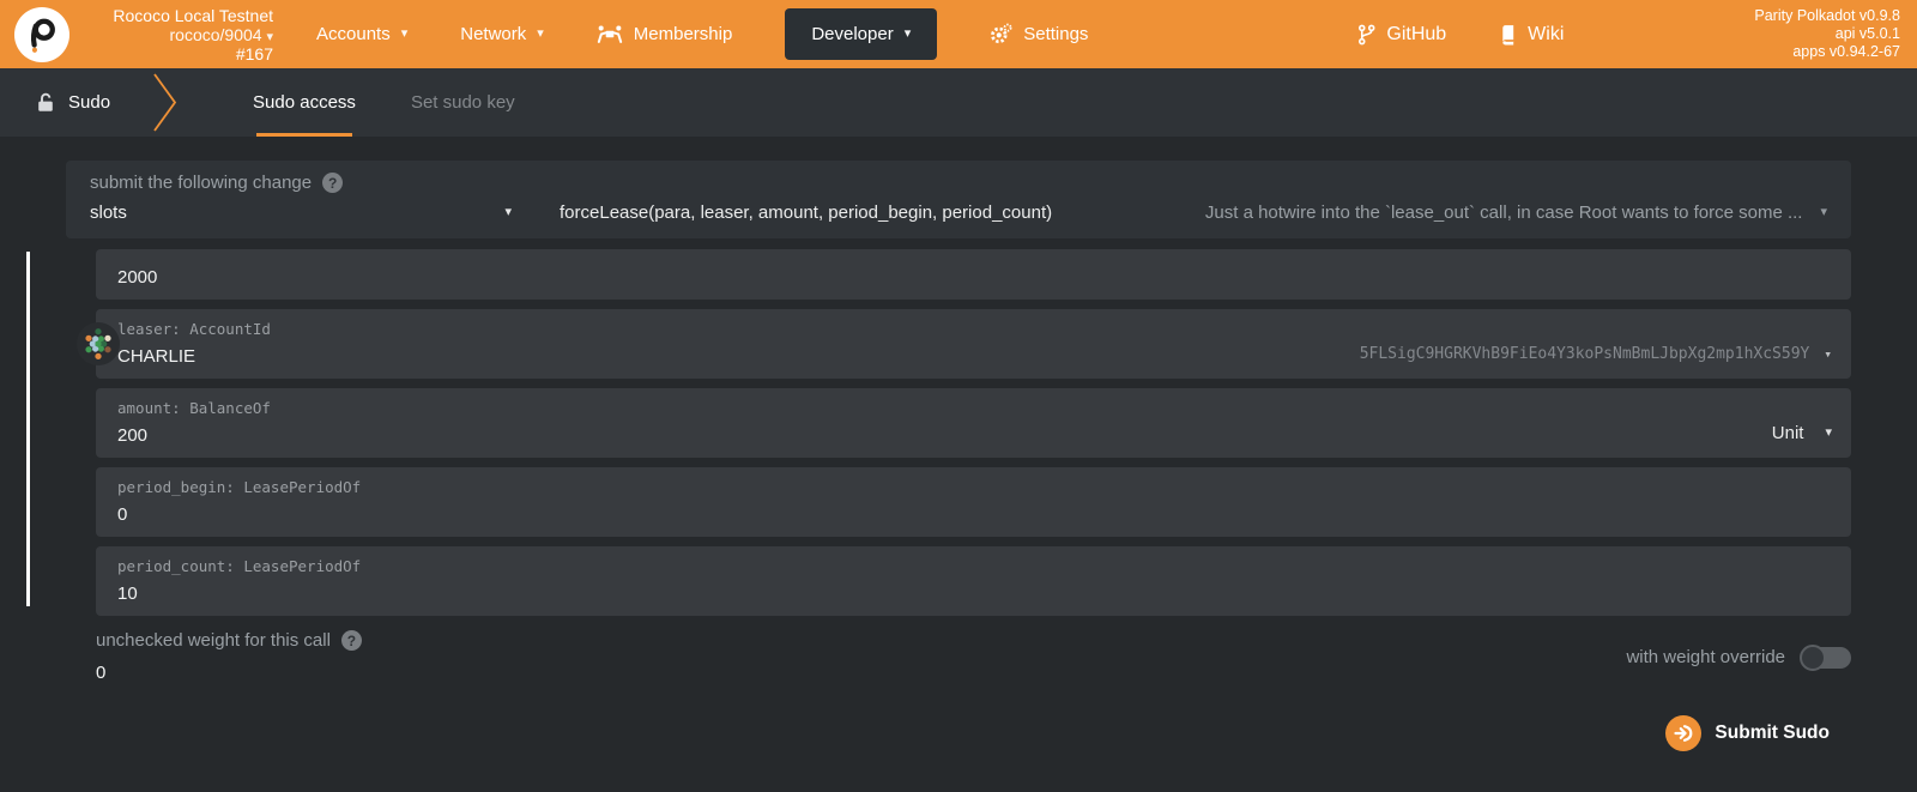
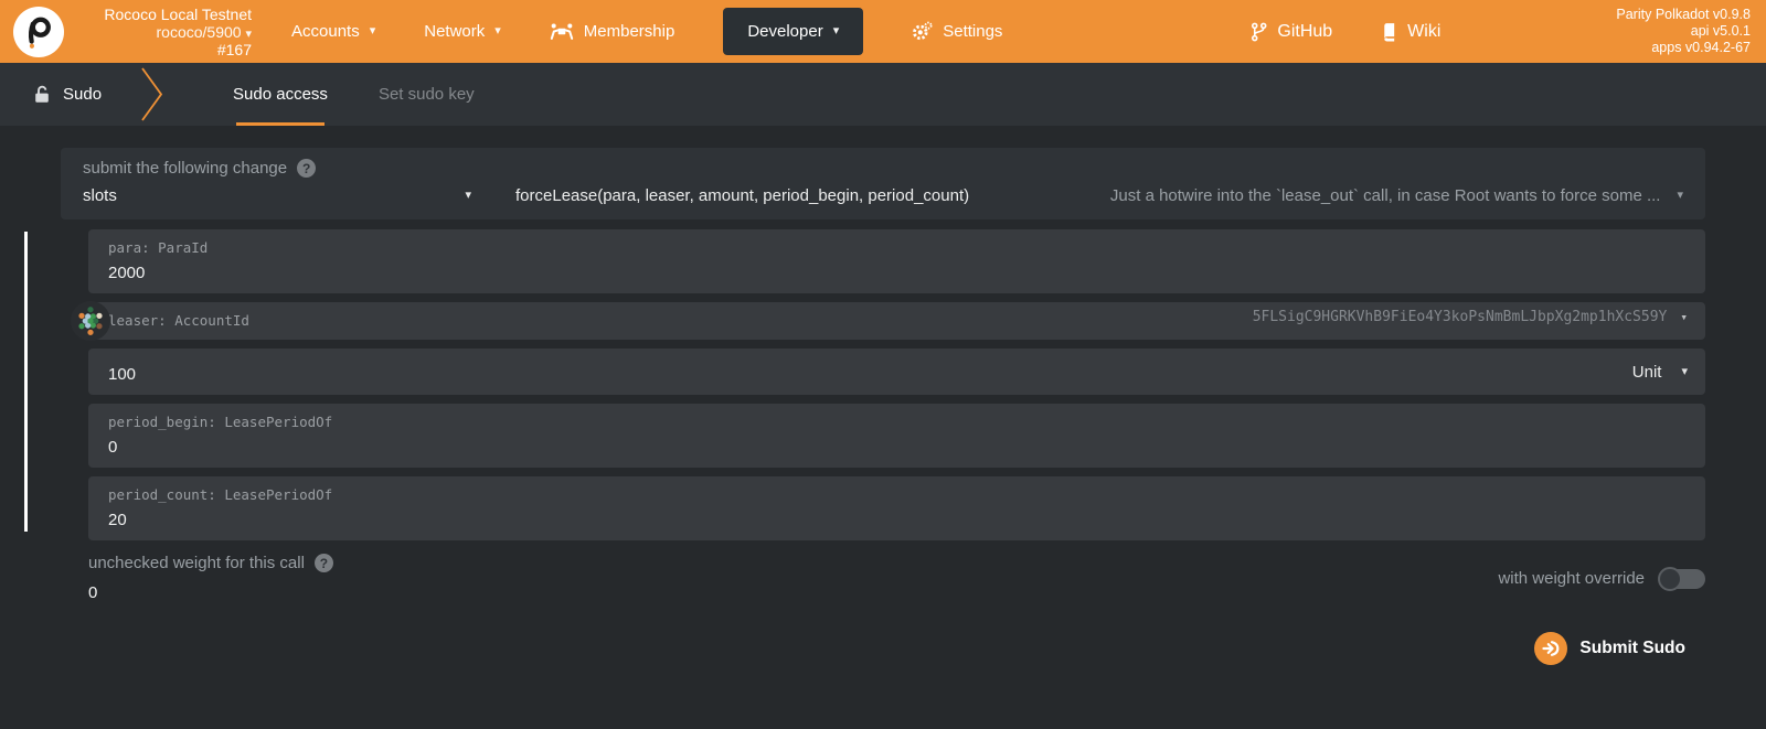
  Rococo Local Testnet
- rococo/9004 ▾
+ rococo/5900 ▾
  #167
  Accounts
  ▾
  Network
  ▾
  Membership
  Developer
  ▾
  Settings
  GitHub
  Wiki
  Parity Polkadot v0.9.8
  api v5.0.1
  apps v0.94.2-67
  Sudo
  Sudo access
  Set sudo key
  submit the following change
  ?
  slots
  ▾
  forceLease(para, leaser, amount, period_begin, period_count)
  Just a hotwire into the `lease_out` call, in case Root wants to force some ...
  ▾
+ para: ParaId
  2000
  leaser: AccountId
- CHARLIE
  5FLSigC9HGRKVhB9FiEo4Y3koPsNmBmLJbpXg2mp1hXcS59Y
  ▾
- amount: BalanceOf
- 200
+ 100
  Unit
  ▾
  period_begin: LeasePeriodOf
  0
  period_count: LeasePeriodOf
- 10
+ 20
  unchecked weight for this call
  ?
  0
  with weight override
  Submit Sudo
